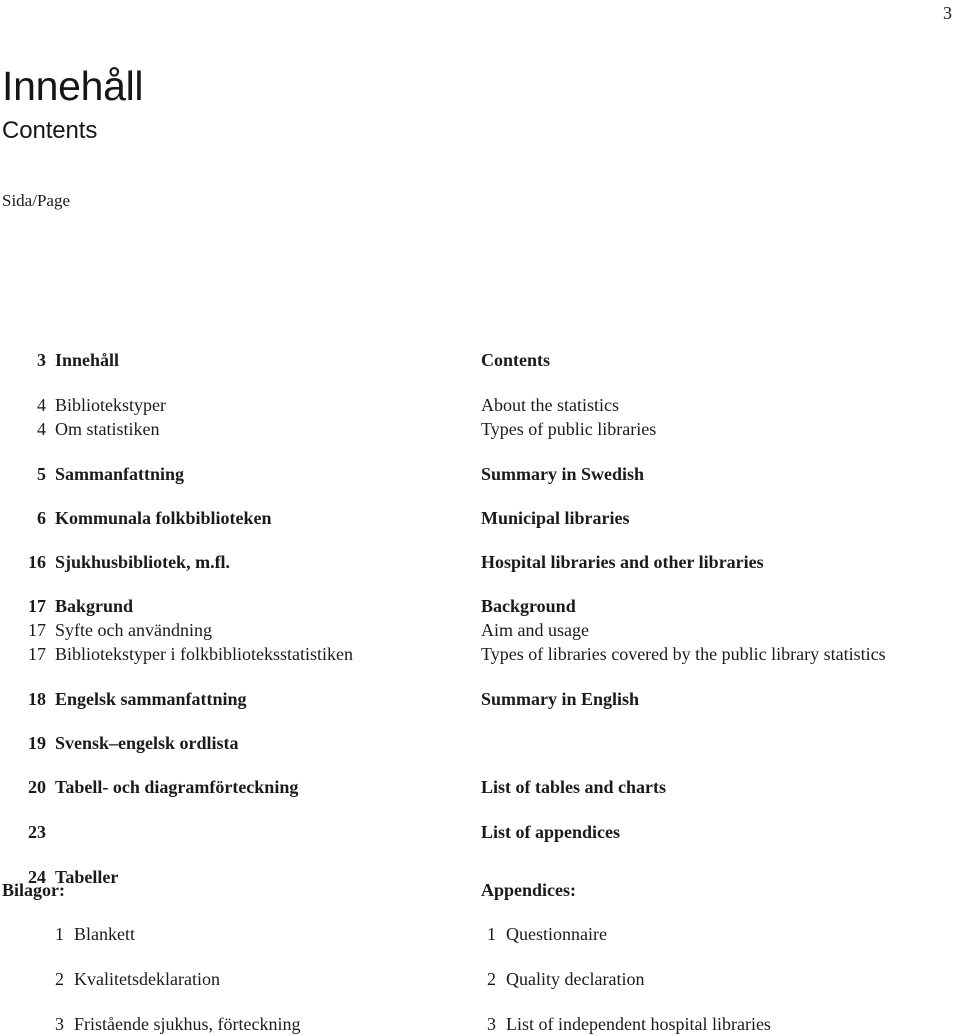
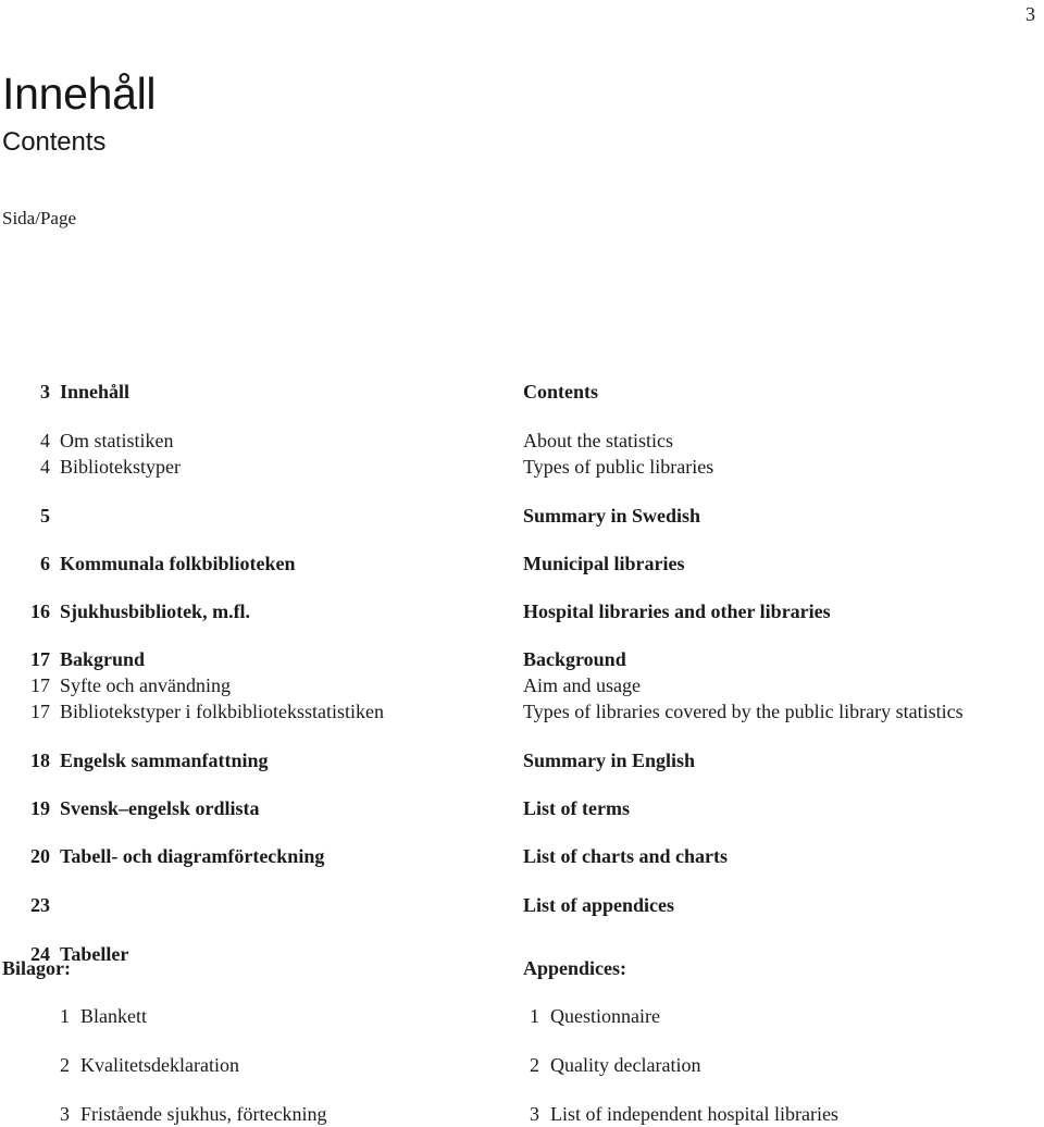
  3
  Innehåll
  Contents
  Sida/Page
  3
  Innehåll
  Contents
  4
- Bibliotekstyper
+ Om statistiken
  About the statistics
  4
- Om statistiken
+ Bibliotekstyper
  Types of public libraries
  5
- Sammanfattning
  Summary in Swedish
  6
  Kommunala folkbiblioteken
  Municipal libraries
  16
  Sjukhusbibliotek, m.fl.
  Hospital libraries and other libraries
  17
  Bakgrund
  Background
  17
  Syfte och användning
  Aim and usage
  17
  Bibliotekstyper i folkbiblioteksstatistiken
  Types of libraries covered by the public library statistics
  18
  Engelsk sammanfattning
  Summary in English
  19
  Svensk–engelsk ordlista
+ List of terms
  20
  Tabell- och diagramförteckning
- List of tables and charts
+ List of charts and charts
  23
  List of appendices
  24
  Tabeller
  Bilagor:
  Appendices:
  1
  Blankett
  1
  Questionnaire
  2
  Kvalitetsdeklaration
  2
  Quality declaration
  3
  Fristående sjukhus, förteckning
  3
  List of independent hospital libraries
